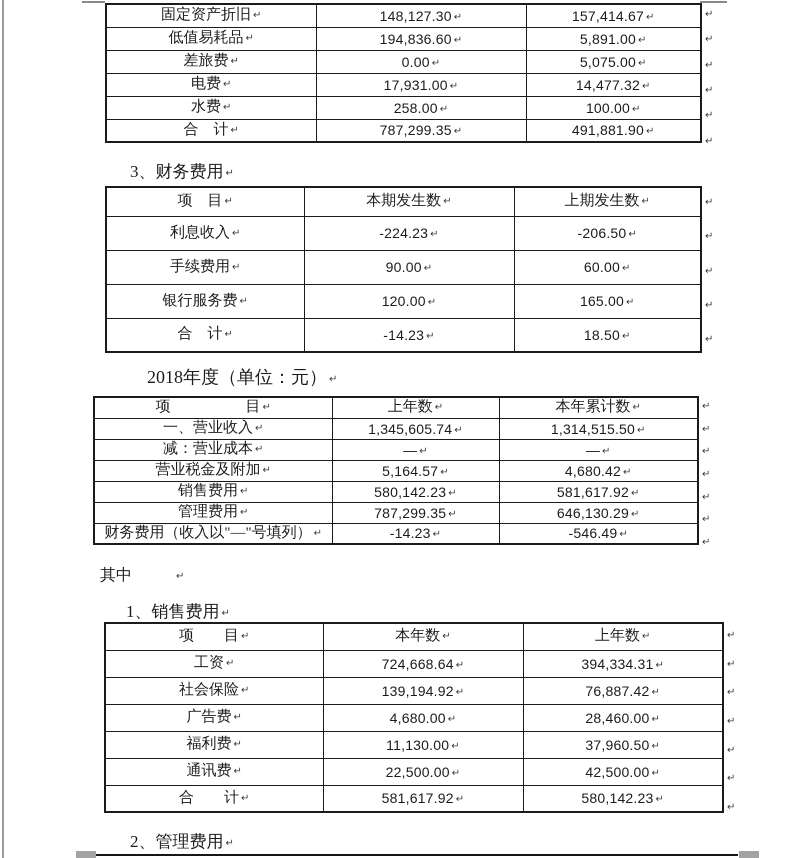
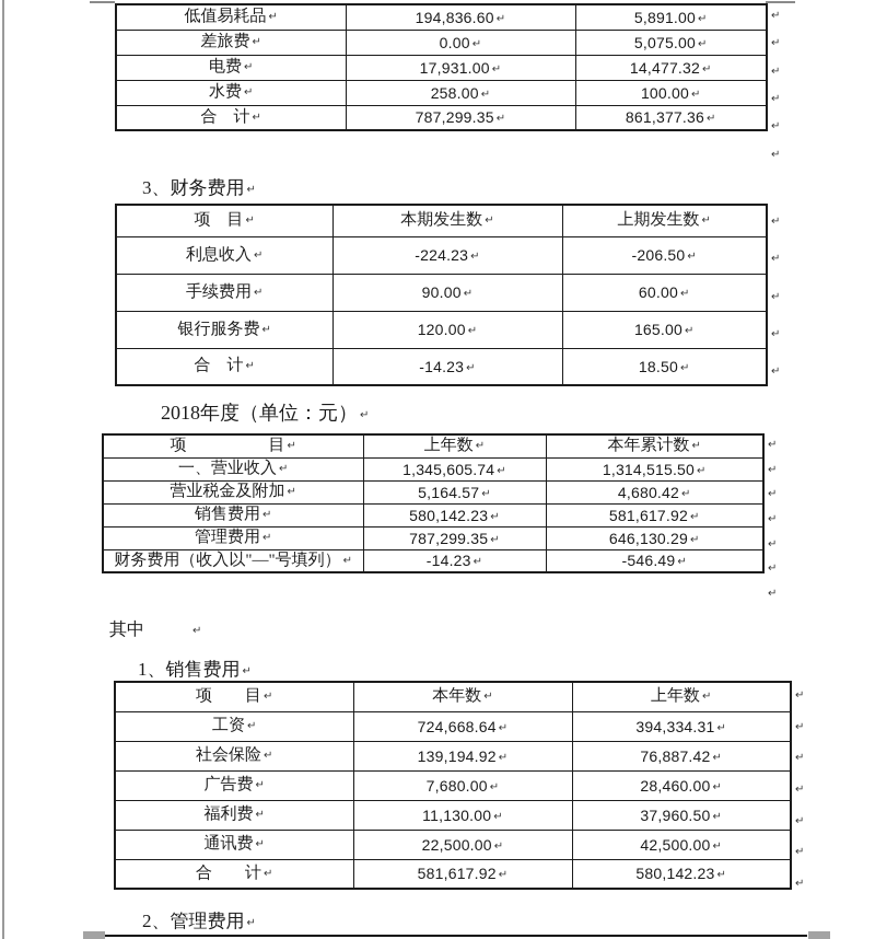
- 固定资产折旧 ↵	148,127.30 ↵	157,414.67 ↵
  低值易耗品 ↵	194,836.60 ↵	5,891.00 ↵
  差旅费 ↵	0.00 ↵	5,075.00 ↵
  电费 ↵	17,931.00 ↵	14,477.32 ↵
  水费 ↵	258.00 ↵	100.00 ↵
- 合 计 ↵	787,299.35 ↵	491,881.90 ↵
+ 合 计 ↵	787,299.35 ↵	861,377.36 ↵
  ↵
  ↵
  ↵
  ↵
  ↵
  ↵
  3、财务费用 ↵
  项 目 ↵	本期发生数 ↵	上期发生数 ↵
  利息收入 ↵	-224.23 ↵	-206.50 ↵
  手续费用 ↵	90.00 ↵	60.00 ↵
  银行服务费 ↵	120.00 ↵	165.00 ↵
  合 计 ↵	-14.23 ↵	18.50 ↵
  ↵
  ↵
  ↵
  ↵
  ↵
  2018年度（单位：元） ↵
  项 目 ↵	上年数 ↵	本年累计数 ↵
  一、营业收入 ↵	1,345,605.74 ↵	1,314,515.50 ↵
- 减：营业成本 ↵	— ↵	— ↵
  营业税金及附加 ↵	5,164.57 ↵	4,680.42 ↵
  销售费用 ↵	580,142.23 ↵	581,617.92 ↵
  管理费用 ↵	787,299.35 ↵	646,130.29 ↵
  财务费用（收入以"—"号填列） ↵	-14.23 ↵	-546.49 ↵
  ↵
  ↵
  ↵
  ↵
  ↵
  ↵
  ↵
  其中 ↵
  1、销售费用 ↵
  项 目 ↵	本年数 ↵	上年数 ↵
  工资 ↵	724,668.64 ↵	394,334.31 ↵
  社会保险 ↵	139,194.92 ↵	76,887.42 ↵
- 广告费 ↵	4,680.00 ↵	28,460.00 ↵
+ 广告费 ↵	7,680.00 ↵	28,460.00 ↵
  福利费 ↵	11,130.00 ↵	37,960.50 ↵
  通讯费 ↵	22,500.00 ↵	42,500.00 ↵
  合 计 ↵	581,617.92 ↵	580,142.23 ↵
  ↵
  ↵
  ↵
  ↵
  ↵
  ↵
  ↵
  2、管理费用 ↵
